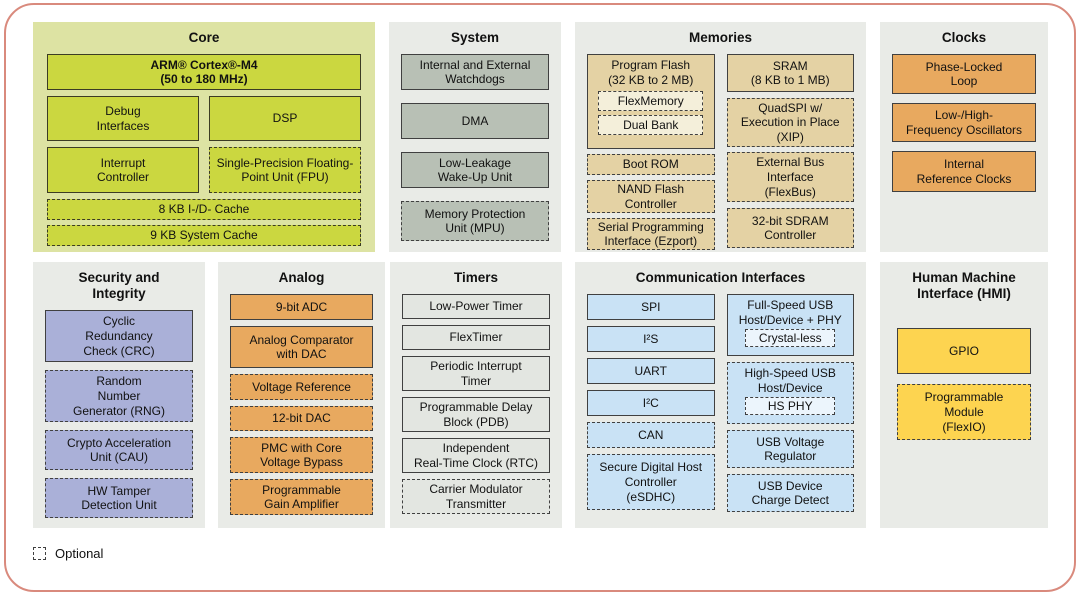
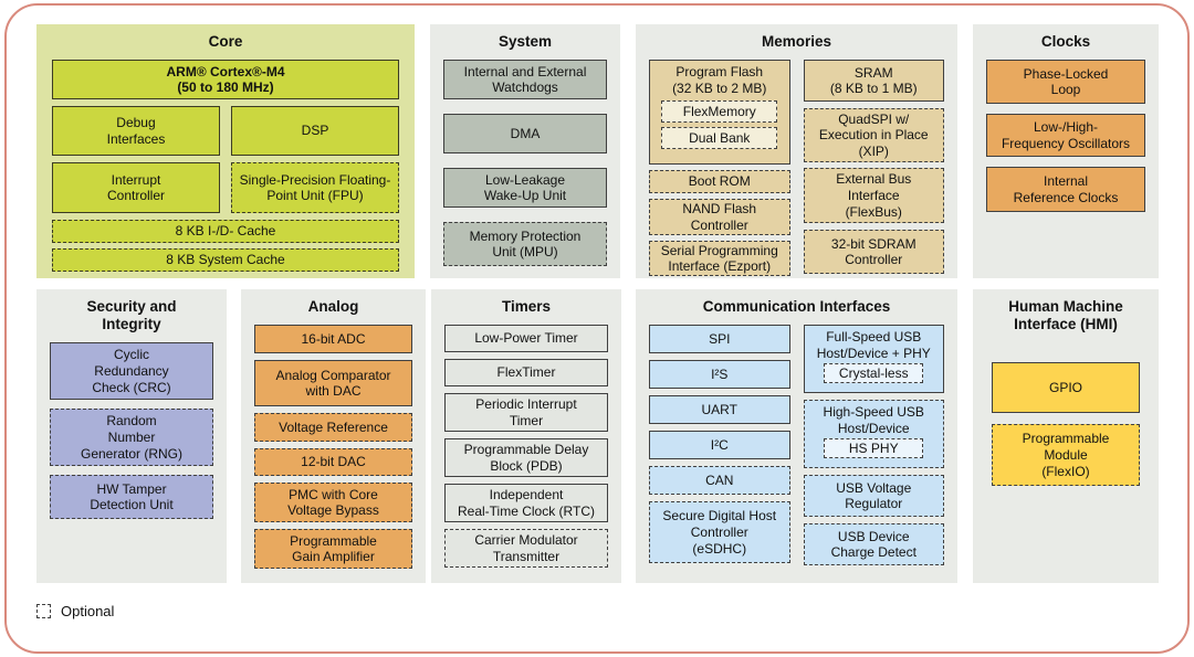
  Core
  ARM® Cortex®-M4
  (50 to 180 MHz)
  Debug
  Interfaces
  DSP
  Interrupt
  Controller
  Single-Precision Floating-
  Point Unit (FPU)
  8 KB I-/D- Cache
- 9 KB System Cache
+ 8 KB System Cache
  System
  Internal and External
  Watchdogs
  DMA
  Low-Leakage
  Wake-Up Unit
  Memory Protection
  Unit (MPU)
  Memories
  Program Flash
  (32 KB to 2 MB)
  FlexMemory
  Dual Bank
  Boot ROM
  NAND Flash
  Controller
  Serial Programming
  Interface (Ezport)
  SRAM
  (8 KB to 1 MB)
  QuadSPI w/
  Execution in Place
  (XIP)
  External Bus
  Interface
  (FlexBus)
  32-bit SDRAM
  Controller
  Clocks
  Phase-Locked
  Loop
  Low-/High-
  Frequency Oscillators
  Internal
  Reference Clocks
  Security and
  Integrity
  Cyclic
  Redundancy
  Check (CRC)
  Random
  Number
  Generator (RNG)
- Crypto Acceleration
- Unit (CAU)
  HW Tamper
  Detection Unit
  Analog
- 9-bit ADC
+ 16-bit ADC
  Analog Comparator
  with DAC
  Voltage Reference
  12-bit DAC
  PMC with Core
  Voltage Bypass
  Programmable
  Gain Amplifier
  Timers
  Low-Power Timer
  FlexTimer
  Periodic Interrupt
  Timer
  Programmable Delay
  Block (PDB)
  Independent
  Real-Time Clock (RTC)
  Carrier Modulator
  Transmitter
  Communication Interfaces
  SPI
  I²S
  UART
  I²C
  CAN
  Secure Digital Host
  Controller
  (eSDHC)
  Full-Speed USB
  Host/Device + PHY
  Crystal-less
  High-Speed USB
  Host/Device
  HS PHY
  USB Voltage
  Regulator
  USB Device
  Charge Detect
  Human Machine
  Interface (HMI)
  GPIO
  Programmable
  Module
  (FlexIO)
  Optional
